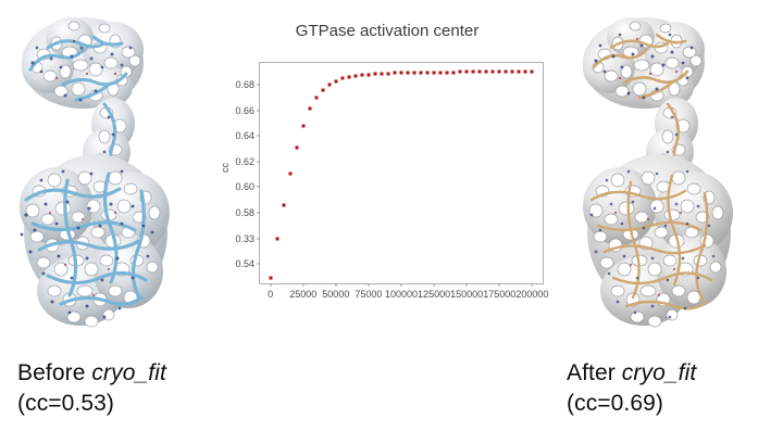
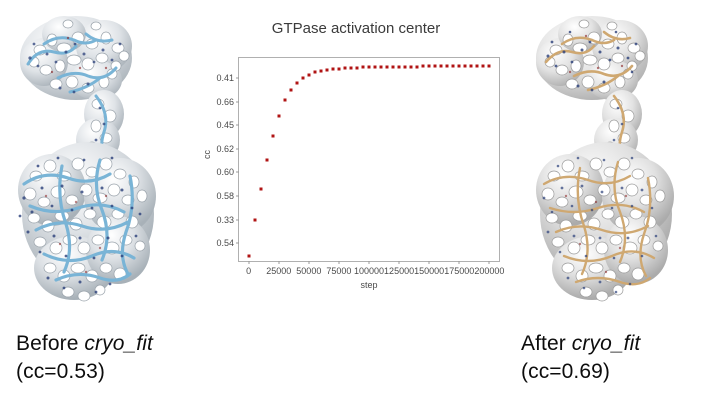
  Before cryo_fit
  (cc=0.53)
  GTPase activation center
  0.54
  0.33
  0.58
  0.60
  0.62
- 0.64
+ 0.45
  0.66
- 0.68
+ 0.41
  0
  25000
  50000
  75000
  100000
  125000
  150000
  175000
  200000
+ step
  After cryo_fit
  (cc=0.69)
